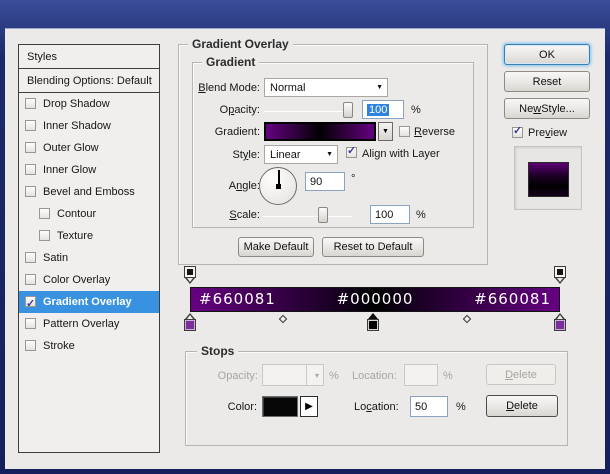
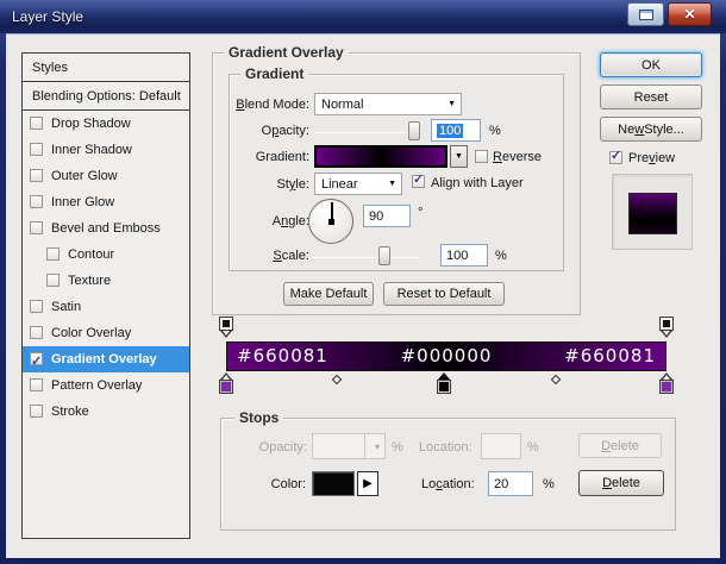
+ Layer Style
+ ✕
  Styles
  Blending Options: Default
  Drop Shadow
  Inner Shadow
  Outer Glow
  Inner Glow
  Bevel and Emboss
  Contour
  Texture
  Satin
  Color Overlay
  ✓
  Gradient Overlay
  Pattern Overlay
  Stroke
  Gradient Overlay
  Gradient
  Blend Mode:
  Normal
  Opacity:
  100
  %
  Gradient:
  Reverse
  Style:
  Linear
  ✓
  Align with Layer
  Angle
  90
  °
  Scale:
  100
  %
  Make Default
  Reset to Default
  #660081
  #000000
  #660081
  Stops
  Opacity:
  ▾
  %
  Location:
  %
  D
  elete
  Color:
  ▶
  Location:
- 50
+ 20
  %
  D
  elete
  OK
  Reset
  Ne
  w
  Style...
  ✓
  Preview
